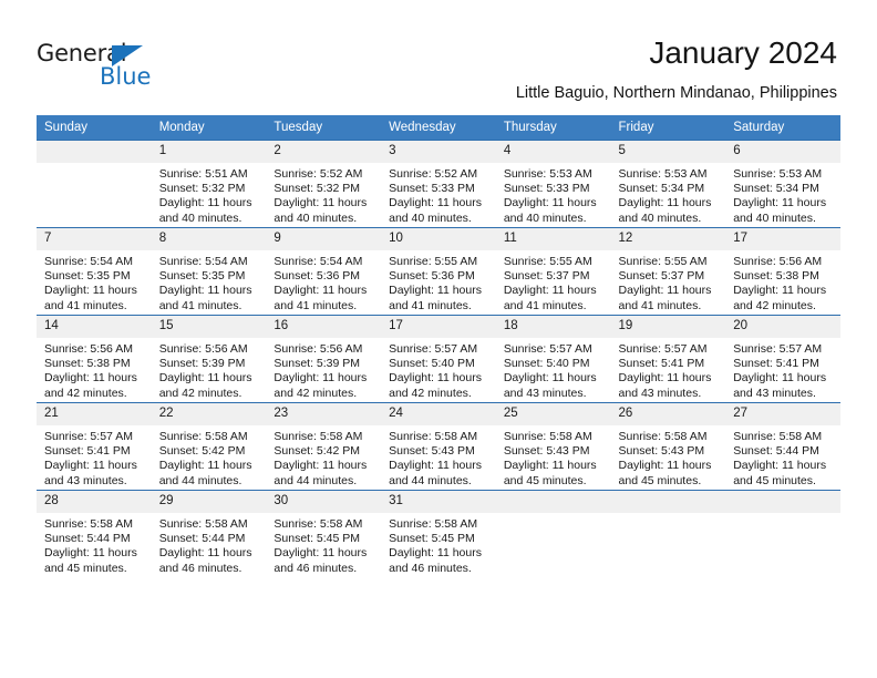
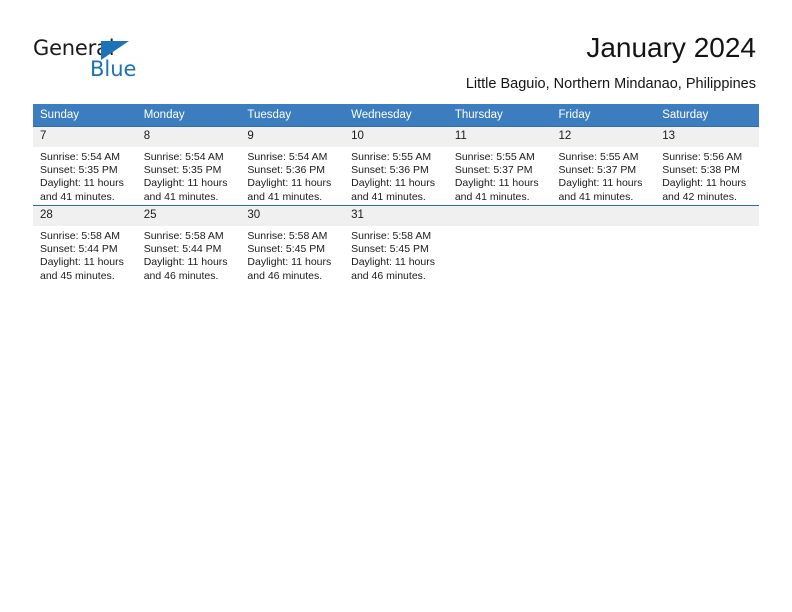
  General
  Blue
  January 2024
  Little Baguio, Northern Mindanao, Philippines
  Sunday	Monday	Tuesday	Wednesday	Thursday	Friday	Saturday
- 	1 Sunrise: 5:51 AM Sunset: 5:32 PM Daylight: 11 hours and 40 minutes.	2 Sunrise: 5:52 AM Sunset: 5:32 PM Daylight: 11 hours and 40 minutes.	3 Sunrise: 5:52 AM Sunset: 5:33 PM Daylight: 11 hours and 40 minutes.	4 Sunrise: 5:53 AM Sunset: 5:33 PM Daylight: 11 hours and 40 minutes.	5 Sunrise: 5:53 AM Sunset: 5:34 PM Daylight: 11 hours and 40 minutes.	6 Sunrise: 5:53 AM Sunset: 5:34 PM Daylight: 11 hours and 40 minutes.
- 7 Sunrise: 5:54 AM Sunset: 5:35 PM Daylight: 11 hours and 41 minutes.	8 Sunrise: 5:54 AM Sunset: 5:35 PM Daylight: 11 hours and 41 minutes.	9 Sunrise: 5:54 AM Sunset: 5:36 PM Daylight: 11 hours and 41 minutes.	10 Sunrise: 5:55 AM Sunset: 5:36 PM Daylight: 11 hours and 41 minutes.	11 Sunrise: 5:55 AM Sunset: 5:37 PM Daylight: 11 hours and 41 minutes.	12 Sunrise: 5:55 AM Sunset: 5:37 PM Daylight: 11 hours and 41 minutes.	17 Sunrise: 5:56 AM Sunset: 5:38 PM Daylight: 11 hours and 42 minutes.
+ 7 Sunrise: 5:54 AM Sunset: 5:35 PM Daylight: 11 hours and 41 minutes.	8 Sunrise: 5:54 AM Sunset: 5:35 PM Daylight: 11 hours and 41 minutes.	9 Sunrise: 5:54 AM Sunset: 5:36 PM Daylight: 11 hours and 41 minutes.	10 Sunrise: 5:55 AM Sunset: 5:36 PM Daylight: 11 hours and 41 minutes.	11 Sunrise: 5:55 AM Sunset: 5:37 PM Daylight: 11 hours and 41 minutes.	12 Sunrise: 5:55 AM Sunset: 5:37 PM Daylight: 11 hours and 41 minutes.	13 Sunrise: 5:56 AM Sunset: 5:38 PM Daylight: 11 hours and 42 minutes.
- 14 Sunrise: 5:56 AM Sunset: 5:38 PM Daylight: 11 hours and 42 minutes.	15 Sunrise: 5:56 AM Sunset: 5:39 PM Daylight: 11 hours and 42 minutes.	16 Sunrise: 5:56 AM Sunset: 5:39 PM Daylight: 11 hours and 42 minutes.	17 Sunrise: 5:57 AM Sunset: 5:40 PM Daylight: 11 hours and 42 minutes.	18 Sunrise: 5:57 AM Sunset: 5:40 PM Daylight: 11 hours and 43 minutes.	19 Sunrise: 5:57 AM Sunset: 5:41 PM Daylight: 11 hours and 43 minutes.	20 Sunrise: 5:57 AM Sunset: 5:41 PM Daylight: 11 hours and 43 minutes.
- 21 Sunrise: 5:57 AM Sunset: 5:41 PM Daylight: 11 hours and 43 minutes.	22 Sunrise: 5:58 AM Sunset: 5:42 PM Daylight: 11 hours and 44 minutes.	23 Sunrise: 5:58 AM Sunset: 5:42 PM Daylight: 11 hours and 44 minutes.	24 Sunrise: 5:58 AM Sunset: 5:43 PM Daylight: 11 hours and 44 minutes.	25 Sunrise: 5:58 AM Sunset: 5:43 PM Daylight: 11 hours and 45 minutes.	26 Sunrise: 5:58 AM Sunset: 5:43 PM Daylight: 11 hours and 45 minutes.	27 Sunrise: 5:58 AM Sunset: 5:44 PM Daylight: 11 hours and 45 minutes.
- 28 Sunrise: 5:58 AM Sunset: 5:44 PM Daylight: 11 hours and 45 minutes.	29 Sunrise: 5:58 AM Sunset: 5:44 PM Daylight: 11 hours and 46 minutes.	30 Sunrise: 5:58 AM Sunset: 5:45 PM Daylight: 11 hours and 46 minutes.	31 Sunrise: 5:58 AM Sunset: 5:45 PM Daylight: 11 hours and 46 minutes.
+ 28 Sunrise: 5:58 AM Sunset: 5:44 PM Daylight: 11 hours and 45 minutes.	25 Sunrise: 5:58 AM Sunset: 5:44 PM Daylight: 11 hours and 46 minutes.	30 Sunrise: 5:58 AM Sunset: 5:45 PM Daylight: 11 hours and 46 minutes.	31 Sunrise: 5:58 AM Sunset: 5:45 PM Daylight: 11 hours and 46 minutes.
